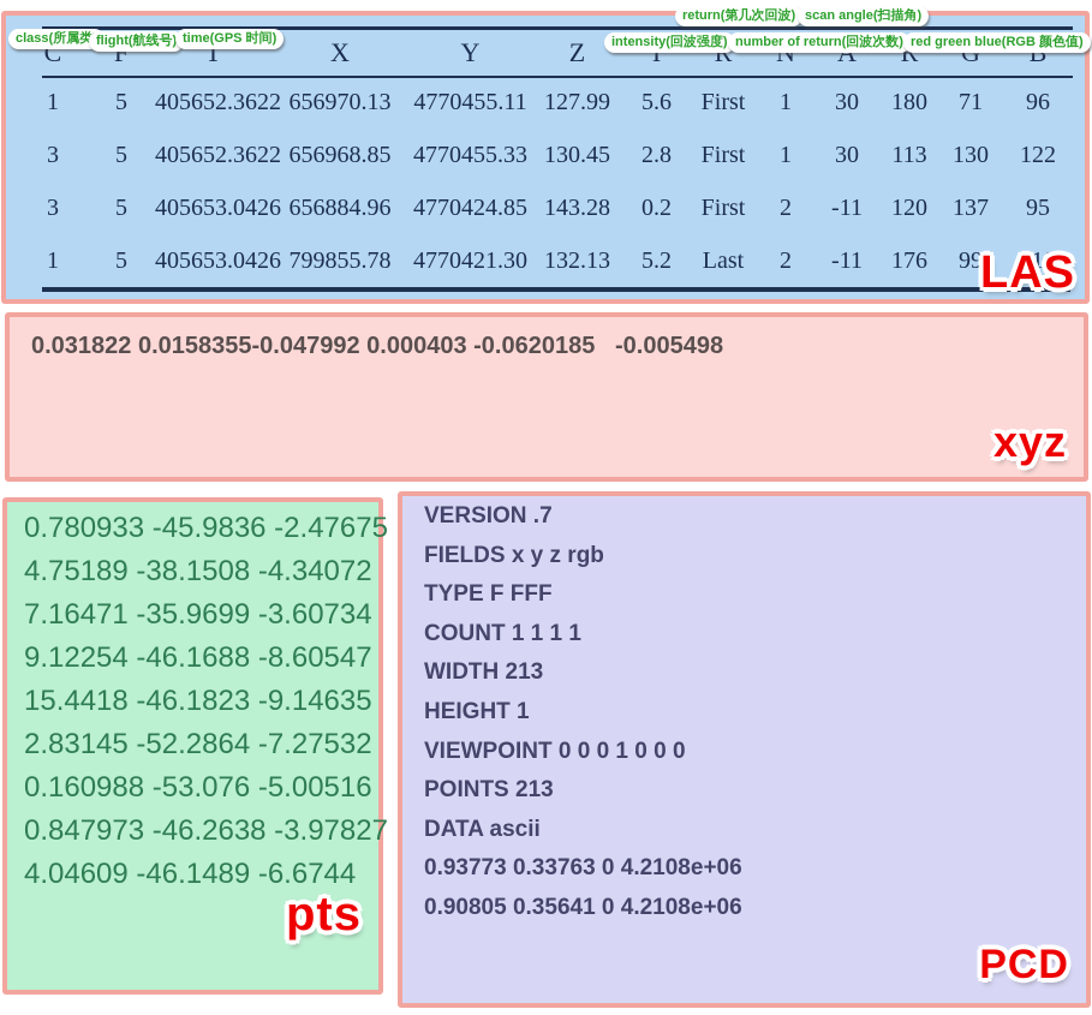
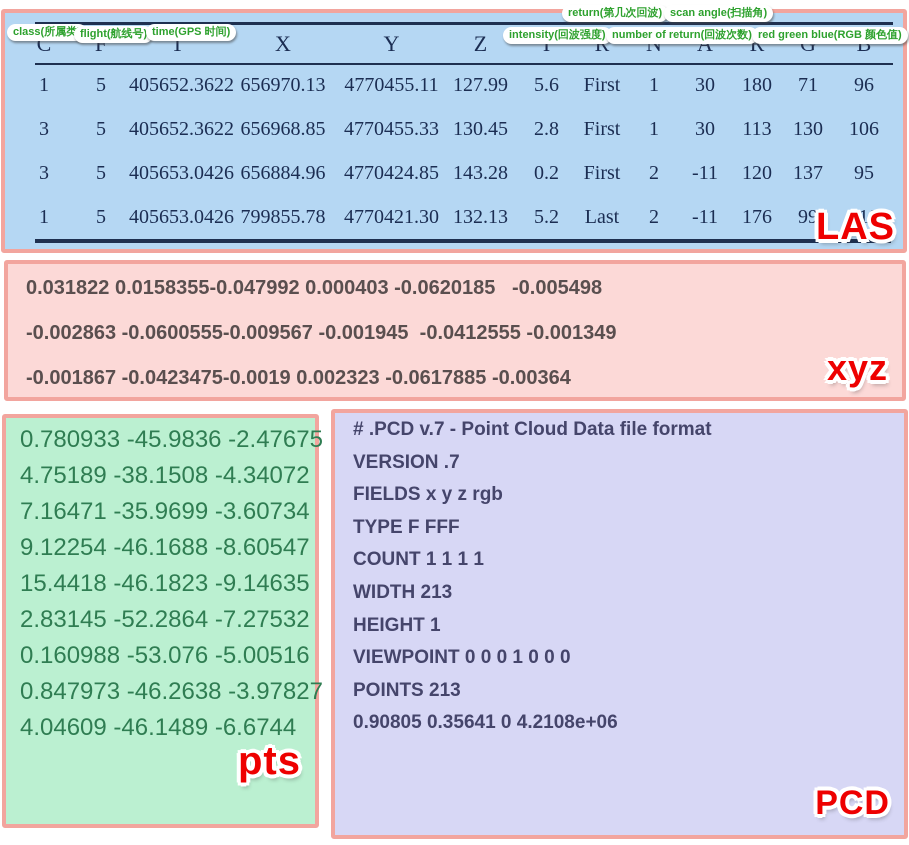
  1	5	405652.3622	656970.13	4770455.11	127.99	5.6	First	1	30	180	71	96
- 3	5	405652.3622	656968.85	4770455.33	130.45	2.8	First	1	30	113	130	122
+ 3	5	405652.3622	656968.85	4770455.33	130.45	2.8	First	1	30	113	130	106
  3	5	405653.0426	656884.96	4770424.85	143.28	0.2	First	2	-11	120	137	95
  1	5	405653.0426	799855.78	4770421.30	132.13	5.2	Last	2	-11	176	99	110
  LAS
  class(所属类
  flight(航线号
  time(GPS 时间)
  return(第几次回波)
  scan angle(扫描角)
  intensity(回波强度)
  number of return(回波次数)
  red green blue(RGB 颜色值)
  0.031822 0.0158355-0.047992 0.000403 -0.0620185 -0.005498
+ -0.002863 -0.0600555-0.009567 -0.001945 -0.0412555 -0.001349
+ -0.001867 -0.0423475-0.0019 0.002323 -0.0617885 -0.00364
  xyz
  0.780933 -45.9836 -2.47675
  4.75189 -38.1508 -4.34072
  7.16471 -35.9699 -3.60734
  9.12254 -46.1688 -8.60547
  15.4418 -46.1823 -9.14635
  2.83145 -52.2864 -7.27532
  0.160988 -53.076 -5.00516
  0.847973 -46.2638 -3.97827
  4.04609 -46.1489 -6.6744
  pts
+ # .PCD v.7 - Point Cloud Data file format
  VERSION .7
  FIELDS x y z rgb
  TYPE F FFF
  COUNT 1 1 1 1
  WIDTH 213
  HEIGHT 1
  VIEWPOINT 0 0 0 1 0 0 0
  POINTS 213
- DATA ascii
- 0.93773 0.33763 0 4.2108e+06
  0.90805 0.35641 0 4.2108e+06
  PCD
